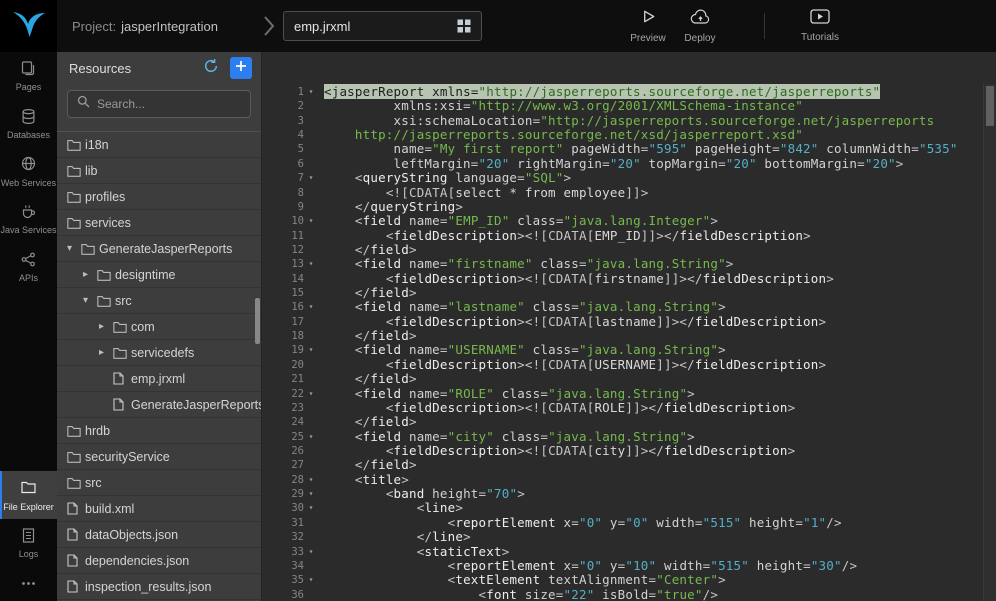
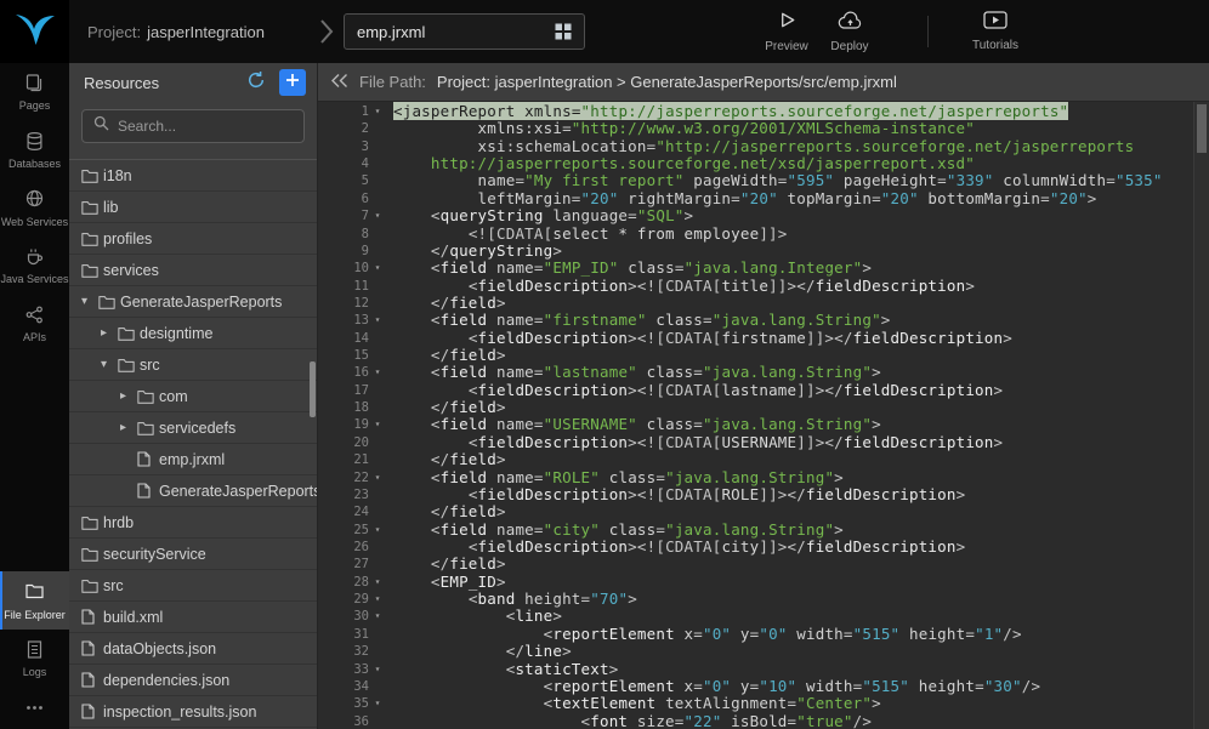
  Project:
  jasperIntegration
  emp.jrxml
  Preview
  Deploy
  Tutorials
  Pages
  Databases
  Web Services
  Java Services
  APIs
  File Explorer
  Logs
  Resources
  Search...
  i18n
  lib
  profiles
  services
  ▾
  GenerateJasperReports
  ▸
  designtime
  ▾
  src
  ▸
  com
  ▸
  servicedefs
  emp.jrxml
  GenerateJasperReport
  hrdb
  securityService
  src
  build.xml
  dataObjects.json
  dependencies.json
  inspection_results.json
+ File Path:
+ Project: jasperIntegration > GenerateJasperReports/src/emp.jrxml
  1
  ▾
  2
  3
  4
  5
  6
  7
  ▾
  8
  9
  10
  ▾
  11
  12
  13
  ▾
  14
  15
  16
  ▾
  17
  18
  19
  ▾
  20
  21
  22
  ▾
  23
  24
  25
  ▾
  26
  27
  28
  ▾
  29
  ▾
  30
  ▾
  31
  32
  33
  ▾
  34
  35
  ▾
  36
  <jasperReport xmlns="http://jasperreports.sourceforge.net/jasperreports"
  xmlns:xsi="http://www.w3.org/2001/XMLSchema-instance"
  xsi:schemaLocation="http://jasperreports.sourceforge.net/jasperreports
  http://jasperreports.sourceforge.net/xsd/jasperreport.xsd"
- name="My first report" pageWidth="595" pageHeight="842" columnWidth="535"
+ name="My first report" pageWidth="595" pageHeight="339" columnWidth="535"
  leftMargin="20" rightMargin="20" topMargin="20" bottomMargin="20">
  <queryString language="SQL">
  <![CDATA[select * from employee]]>
  </queryString>
  <field name="EMP_ID" class="java.lang.Integer">
- <fieldDescription><![CDATA[EMP_ID]]></fieldDescription>
+ <fieldDescription><![CDATA[title]]></fieldDescription>
  </field>
  <field name="firstname" class="java.lang.String">
  <fieldDescription><![CDATA[firstname]]></fieldDescription>
  </field>
  <field name="lastname" class="java.lang.String">
  <fieldDescription><![CDATA[lastname]]></fieldDescription>
  </field>
  <field name="USERNAME" class="java.lang.String">
  <fieldDescription><![CDATA[USERNAME]]></fieldDescription>
  </field>
  <field name="ROLE" class="java.lang.String">
  <fieldDescription><![CDATA[ROLE]]></fieldDescription>
  </field>
  <field name="city" class="java.lang.String">
  <fieldDescription><![CDATA[city]]></fieldDescription>
  </field>
- <title>
+ <EMP_ID>
  <band height="70">
  <line>
  <reportElement x="0" y="0" width="515" height="1"/>
  </line>
  <staticText>
  <reportElement x="0" y="10" width="515" height="30"/>
  <textElement textAlignment="Center">
  <font size="22" isBold="true"/>
